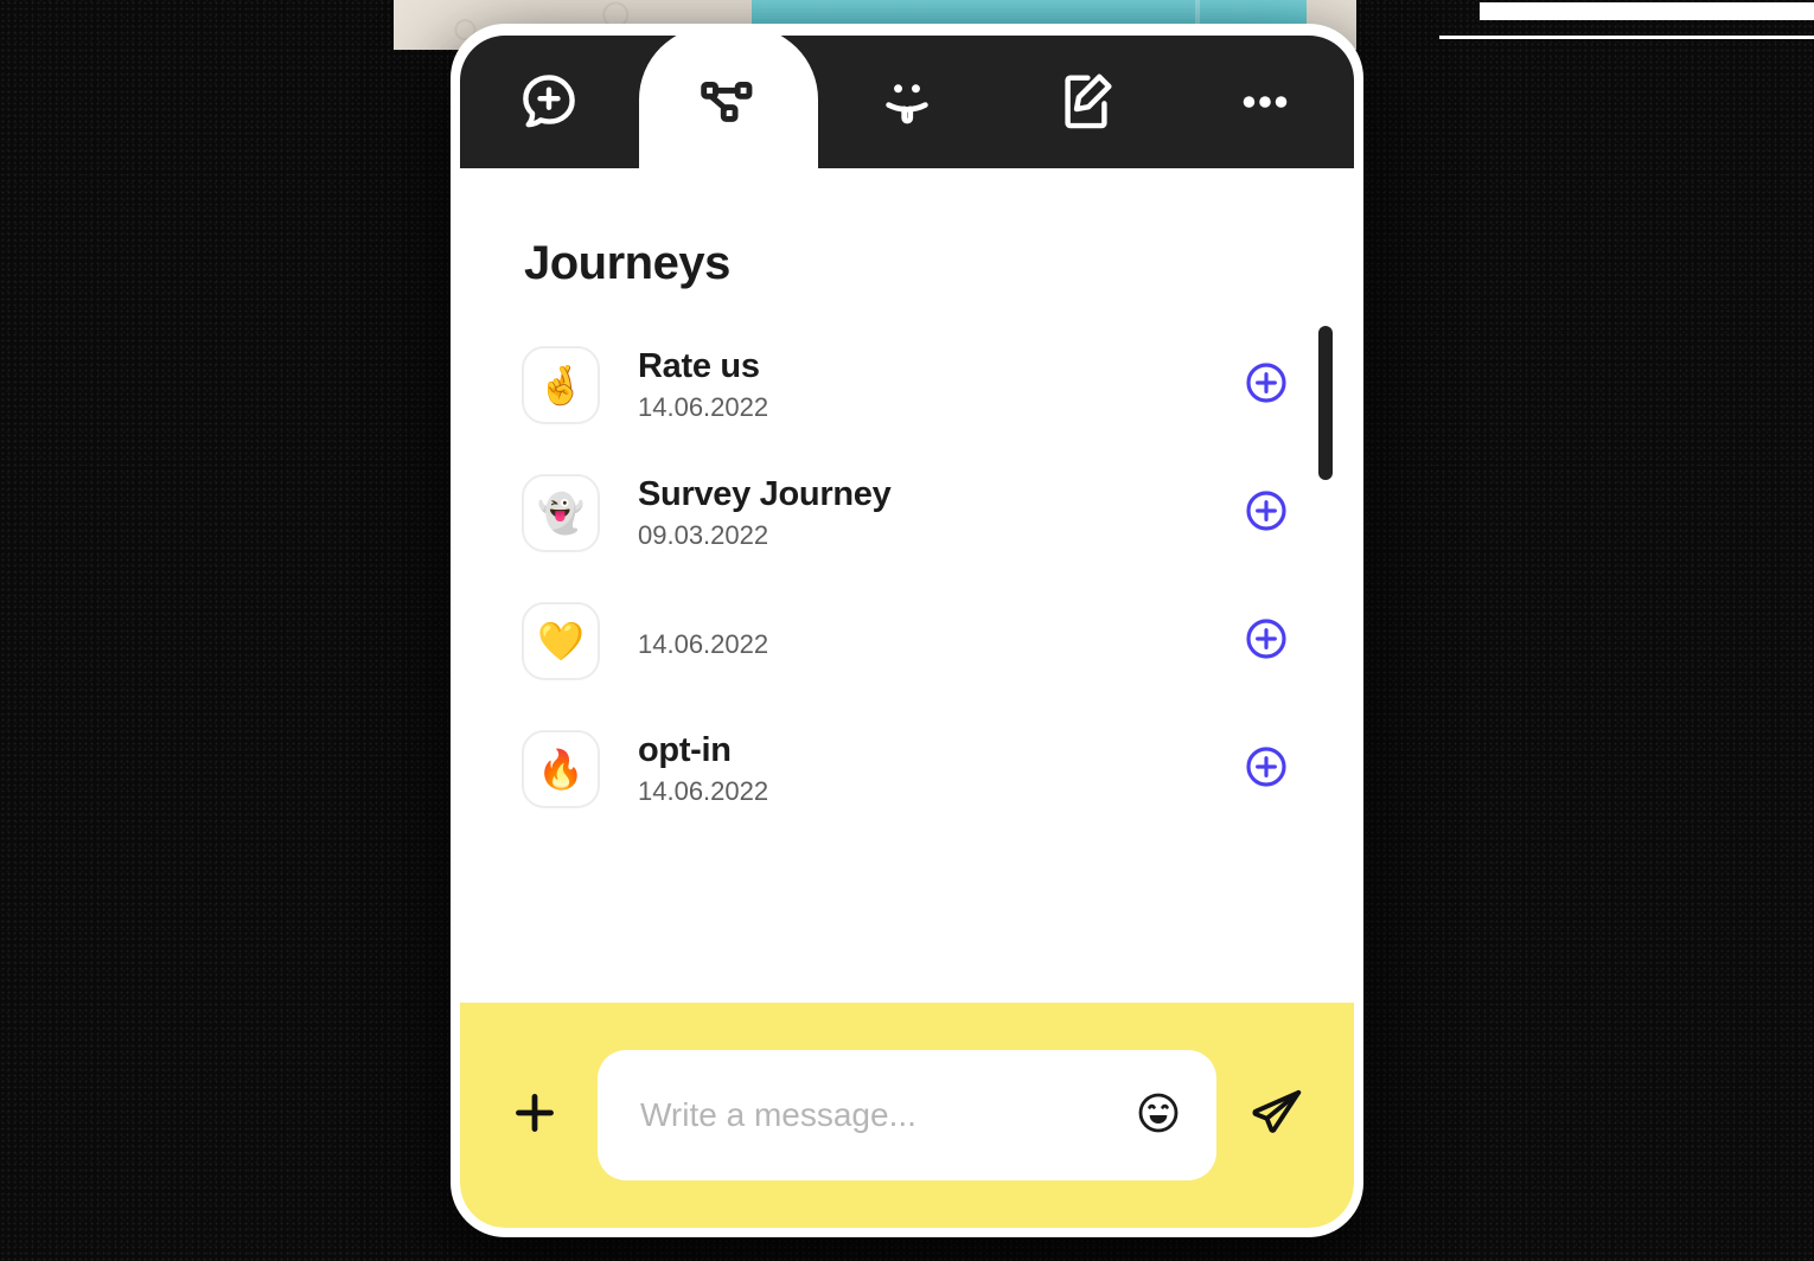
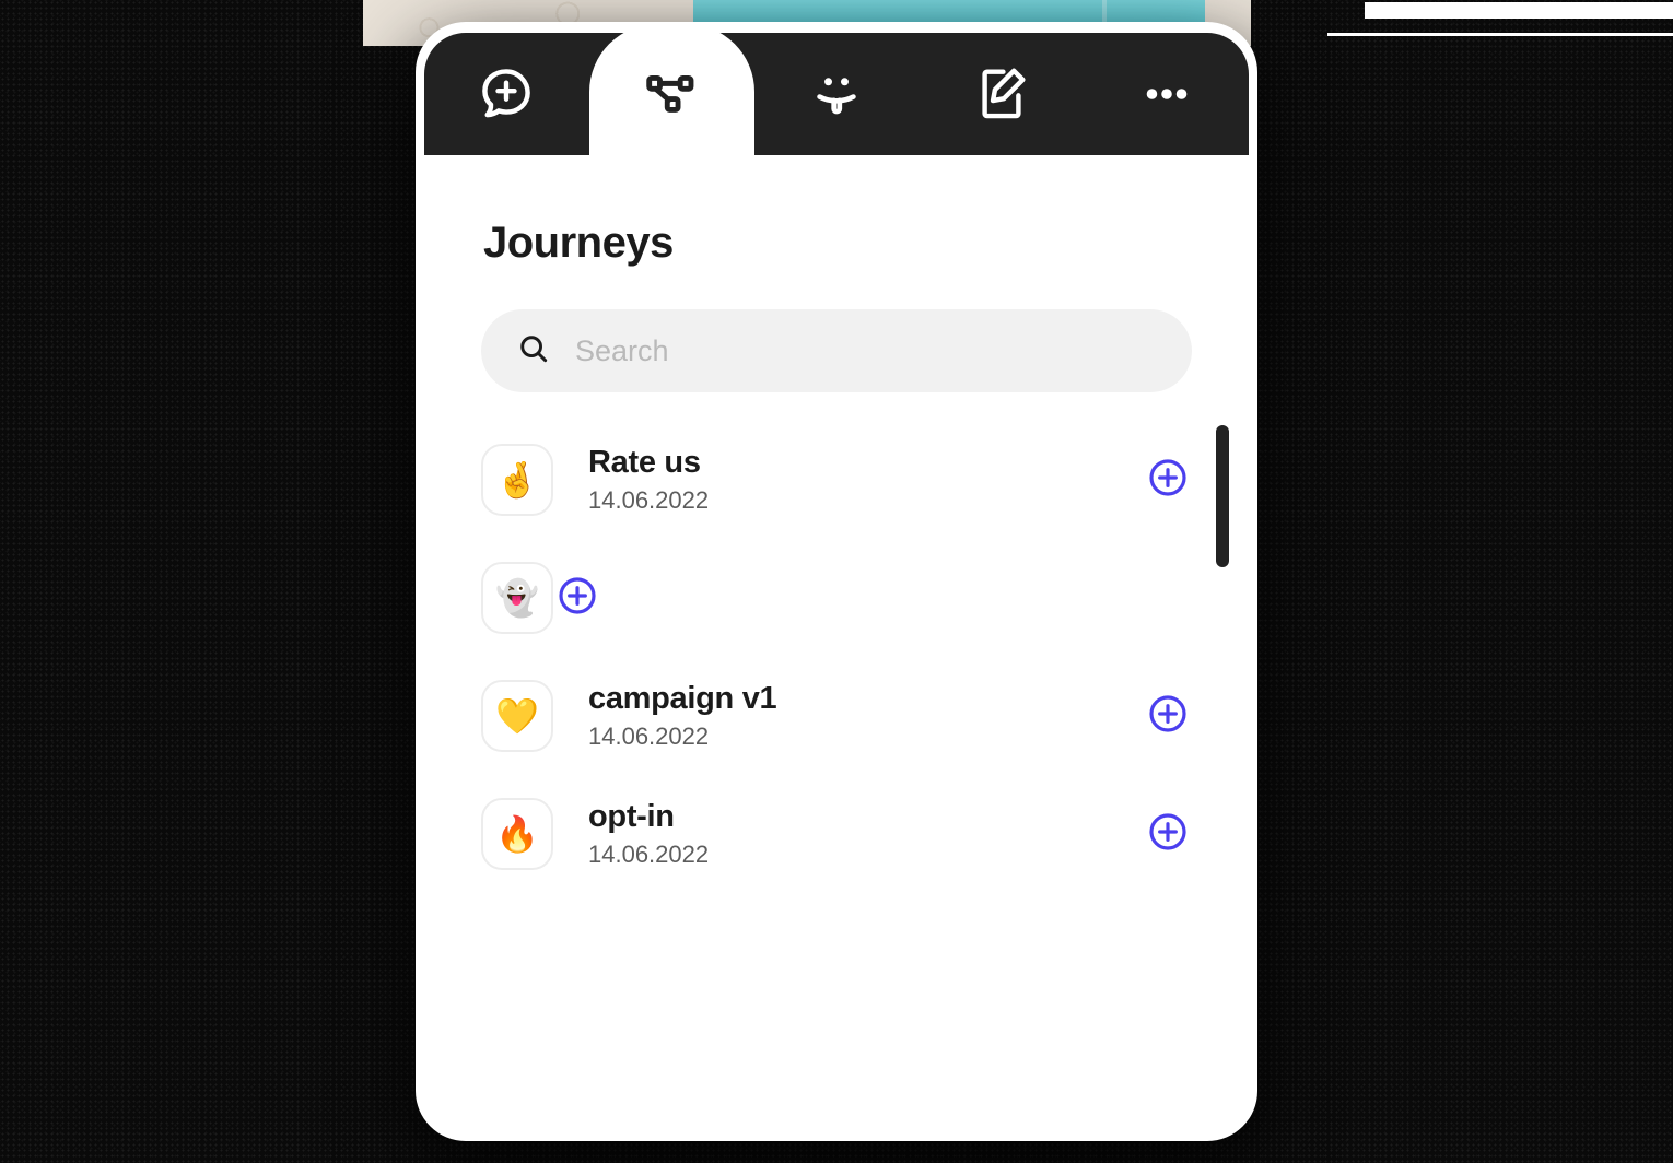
  Journeys
+ Search
  🤞
  Rate us
  14.06.2022
  👻
- Survey Journey
- 09.03.2022
  💛
+ campaign v1
  14.06.2022
  🔥
  opt-in
  14.06.2022
- Write a message...
